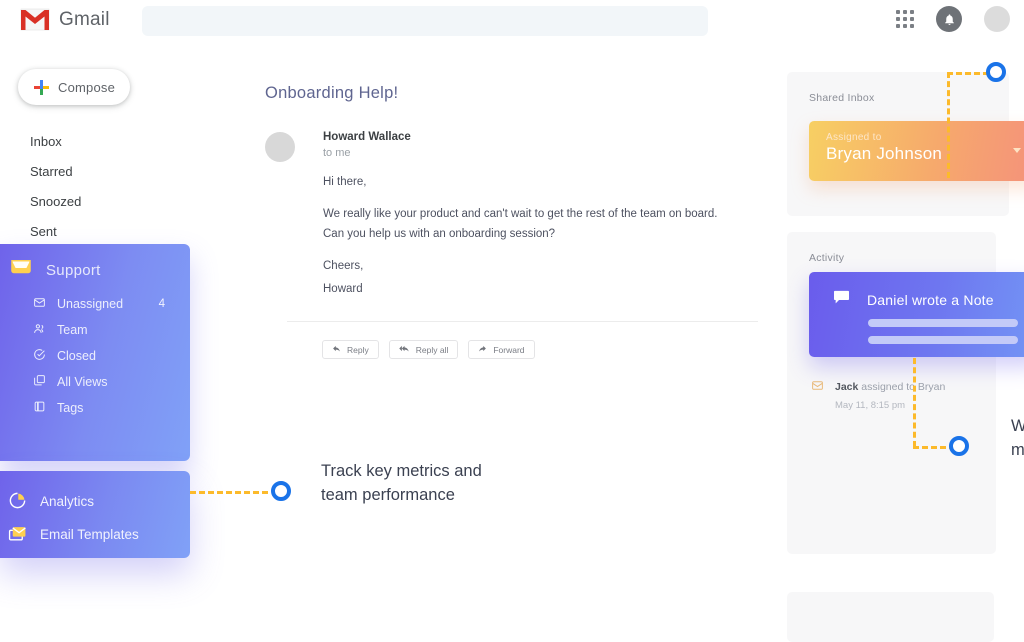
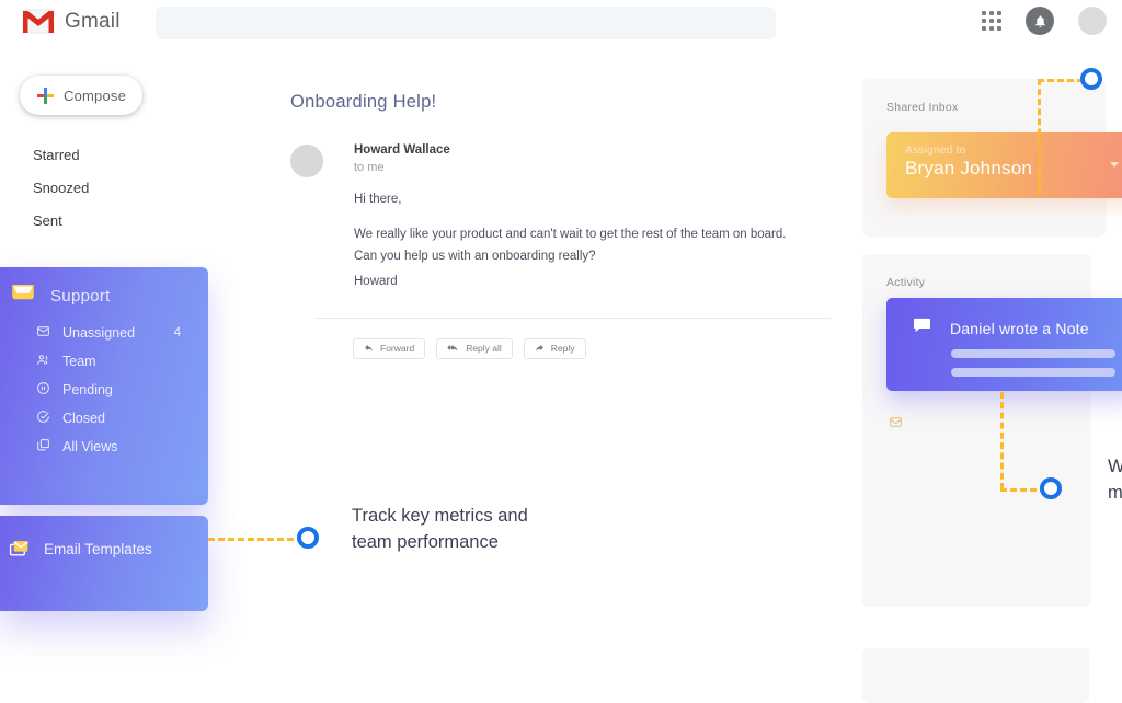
  Gmail
  Compose
- Inbox
  Starred
  Snoozed
  Sent
  Support
  Unassigned
  4
  Team
+ Pending
  Closed
  All Views
- Tags
- Analytics
  Email Templates
  Onboarding Help!
  Howard Wallace
  to me
  Hi there,
  We really like your product and can't wait to get the rest of the team on board.
- Can you help us with an onboarding session?
+ Can you help us with an onboarding really?
- Cheers,
  Howard
- Reply
+ Forward
  Reply all
- Forward
+ Reply
  Shared Inbox
  Assigned to
  Bryan Johnson
  Activity
  Daniel wrote a Note
- Jack assigned to Bryan
- May 11, 8:15 pm
  Track key metrics and
  team performance
  W
  m
